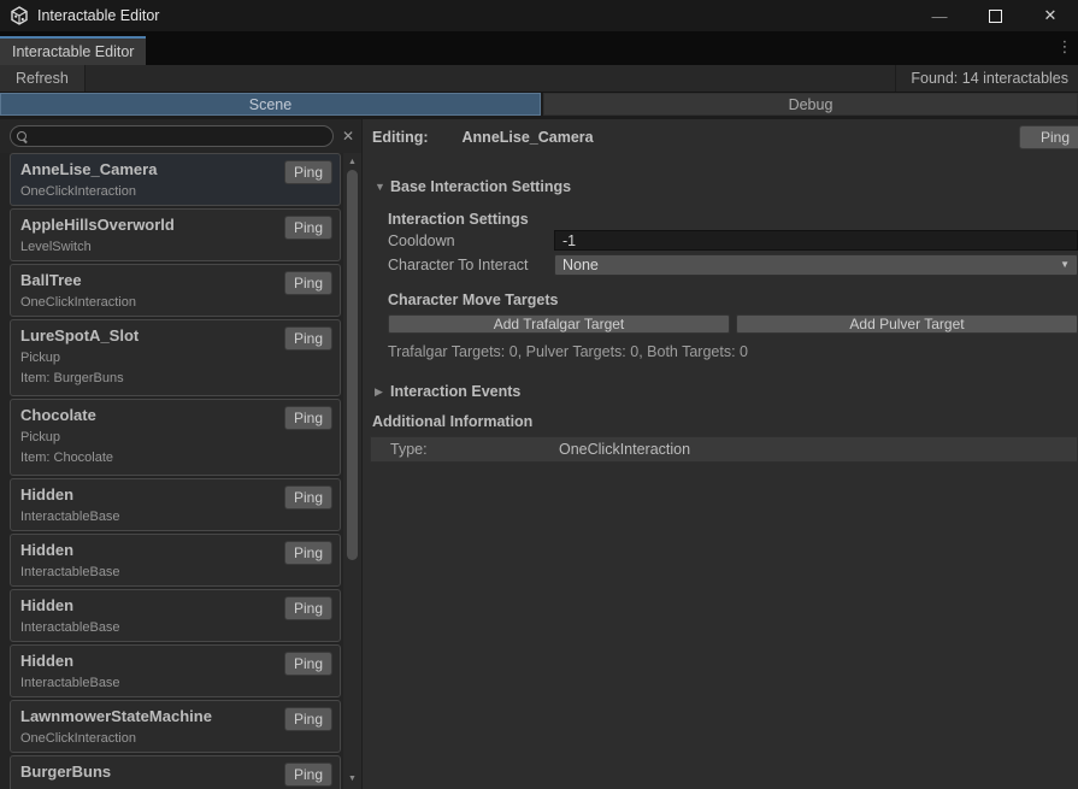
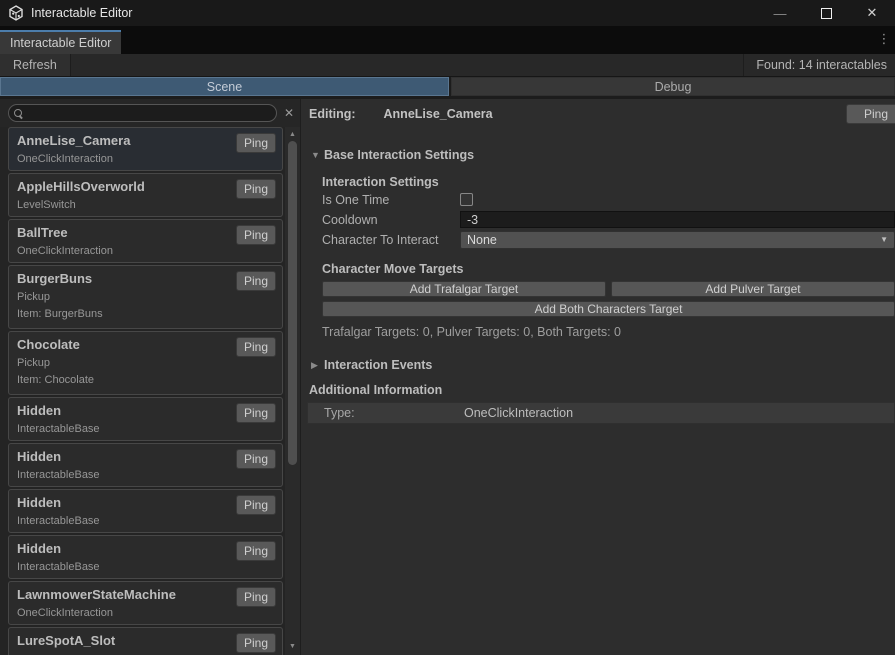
  Interactable Editor
  —
  ✕
  Interactable Editor
  ⋮
  Refresh
  Found: 14 interactables
  Scene
  Debug
  ✕
  AnneLise_Camera
  OneClickInteraction
  Ping
  AppleHillsOverworld
  LevelSwitch
  Ping
  BallTree
  OneClickInteraction
  Ping
- LureSpotA_Slot
+ BurgerBuns
  Pickup
  Item: BurgerBuns
  Ping
  Chocolate
  Pickup
  Item: Chocolate
  Ping
  Hidden
  InteractableBase
  Ping
  Hidden
  InteractableBase
  Ping
  Hidden
  InteractableBase
  Ping
  Hidden
  InteractableBase
  Ping
  LawnmowerStateMachine
  OneClickInteraction
  Ping
- BurgerBuns
+ LureSpotA_Slot
  Ping
  Editing:
  AnneLise_Camera
  Ping
  ▼
  Base Interaction Settings
  Interaction Settings
+ Is One Time
  Cooldown
- -1
+ -3
  Character To Interact
  None
  ▼
  Character Move Targets
  Add Trafalgar Target
  Add Pulver Target
+ Add Both Characters Target
  Trafalgar Targets: 0, Pulver Targets: 0, Both Targets: 0
  ▶
  Interaction Events
  Additional Information
  Type:
  OneClickInteraction
